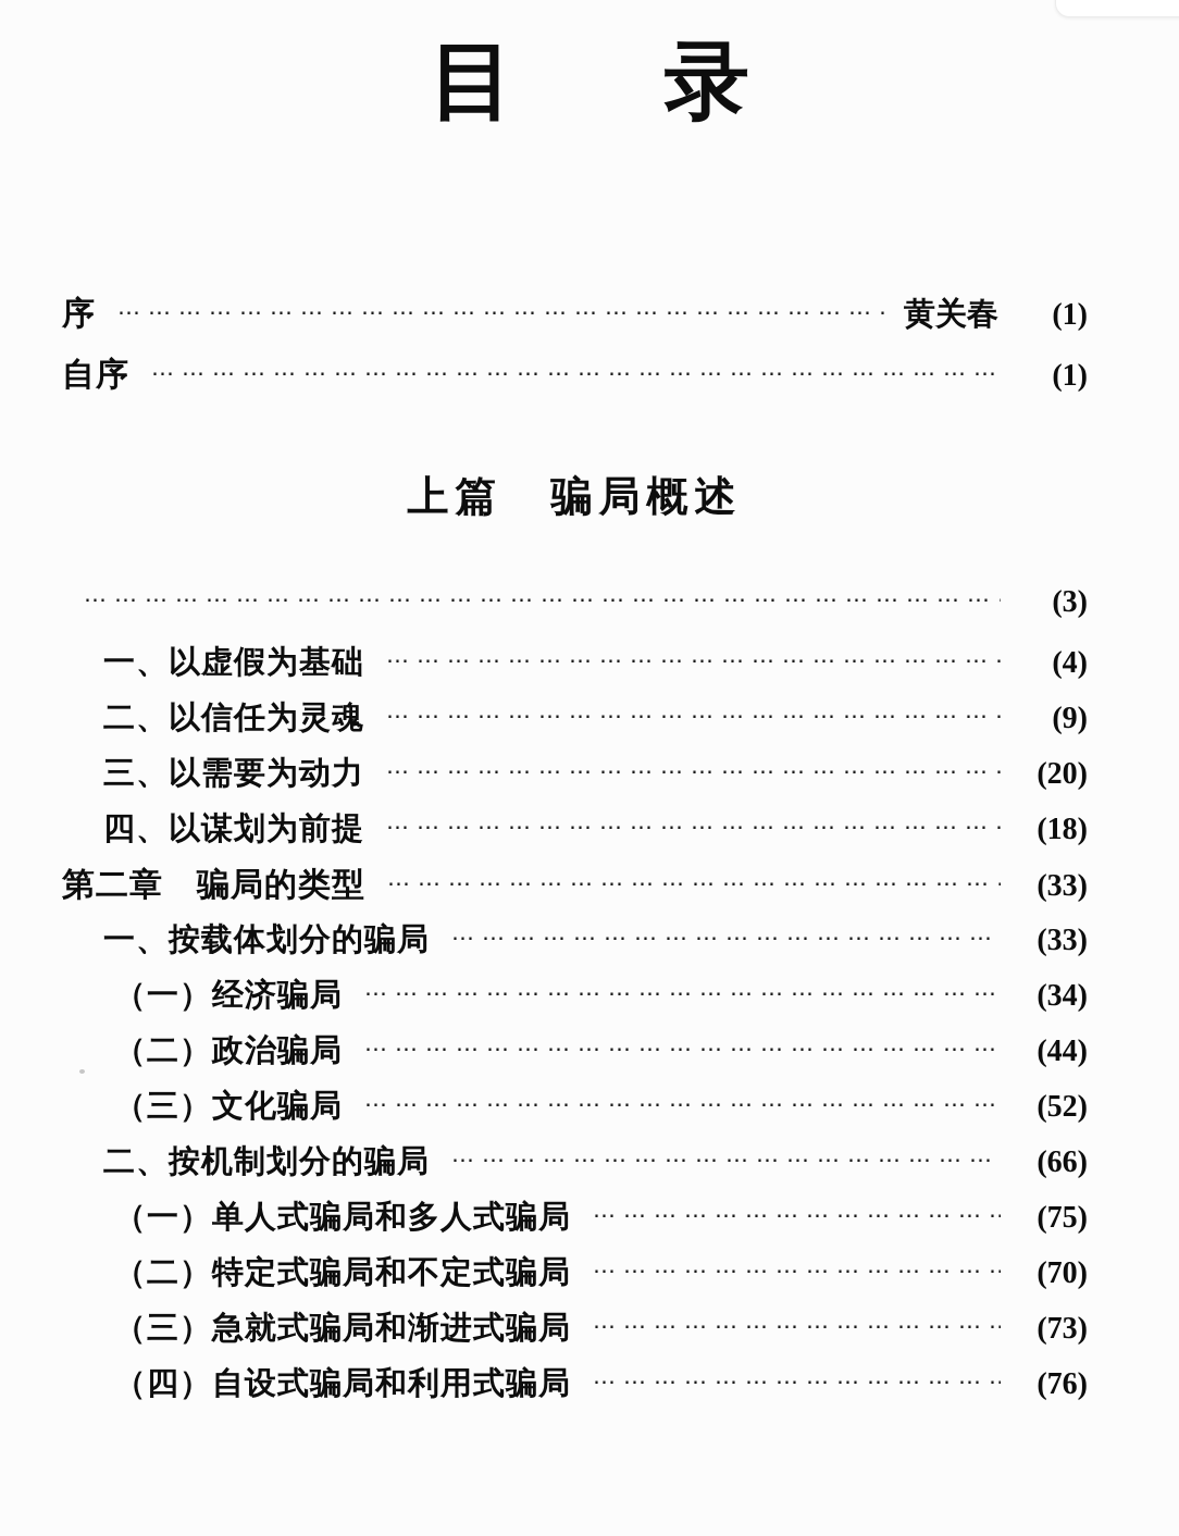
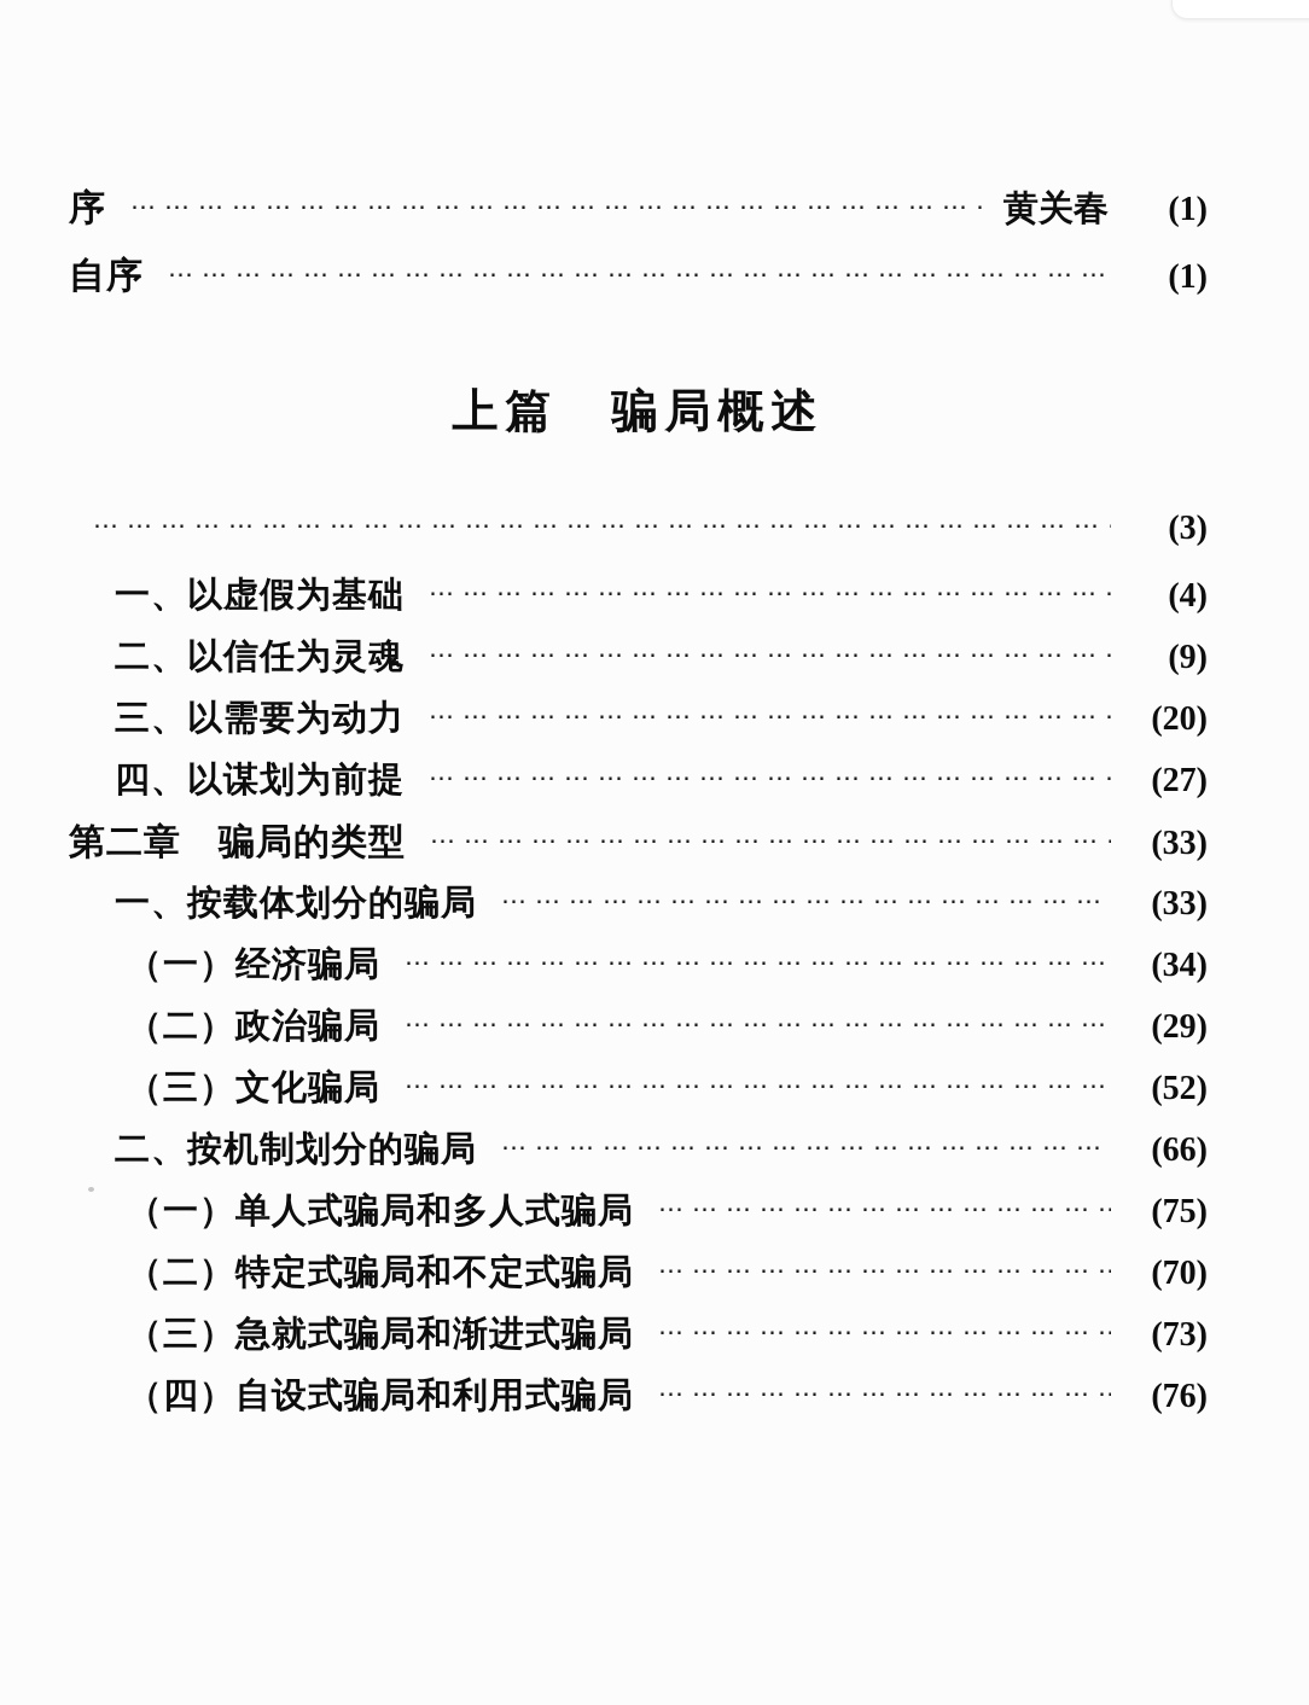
- 目 录
  序
  黄关春
  (1)
  自序
  (1)
  上篇 骗局概述
  (3)
  一、以虚假为基础
  (4)
  二、以信任为灵魂
  (9)
  三、以需要为动力
  (20)
  四、以谋划为前提
- (18)
+ (27)
  第二章 骗局的类型
  (33)
  一、按载体划分的骗局
  (33)
  （一）经济骗局
  (34)
  （二）政治骗局
- (44)
+ (29)
  （三）文化骗局
  (52)
  二、按机制划分的骗局
  (66)
  （一）单人式骗局和多人式骗局
  (75)
  （二）特定式骗局和不定式骗局
  (70)
  （三）急就式骗局和渐进式骗局
  (73)
  （四）自设式骗局和利用式骗局
  (76)
